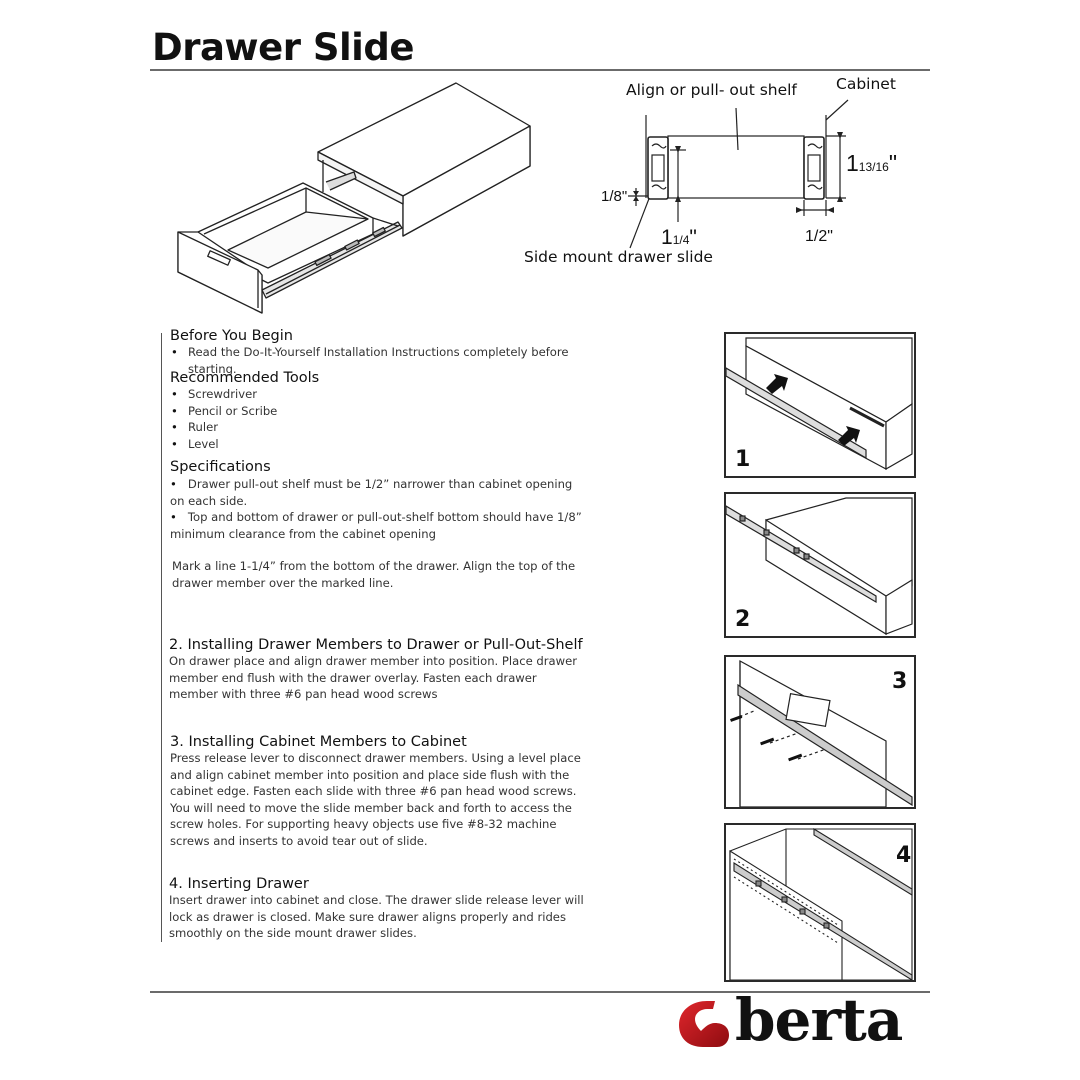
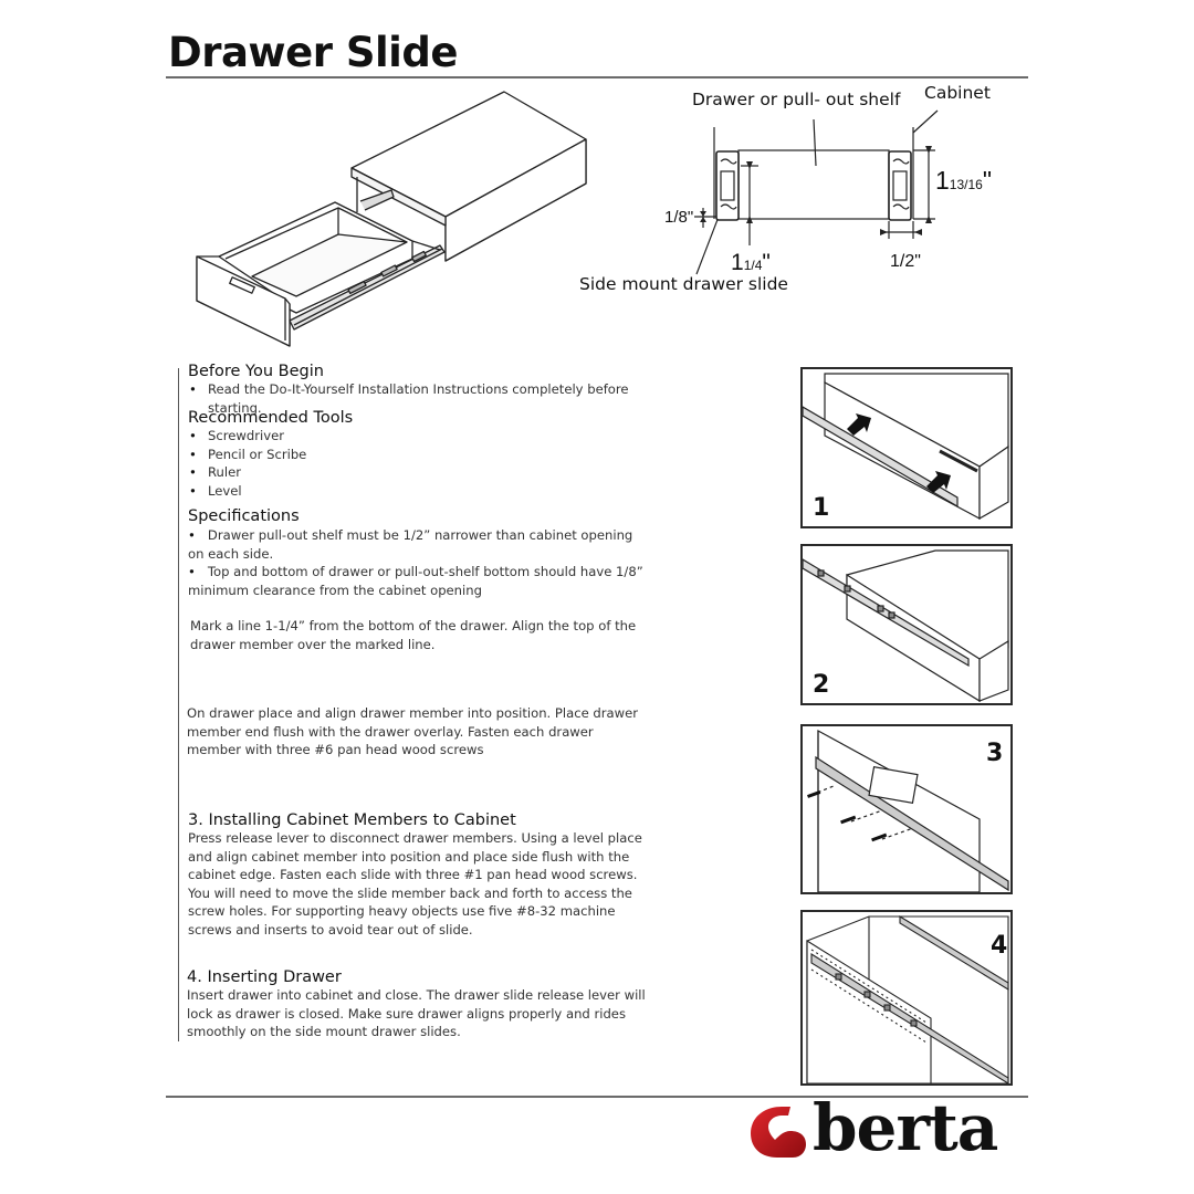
  Drawer Slide
- Align or pull- out shelf
+ Drawer or pull- out shelf
  Cabinet
  Side mount drawer slide
  113/16"
  1/8"
  11/4"
  1/2"
  Before You Begin
  Read the Do-It-Yourself Installation Instructions completely before starting.
  Recommended Tools
  Screwdriver
  Pencil or Scribe
  Ruler
  Level
  Specifications
  • Drawer pull-out shelf must be 1/2” narrower than cabinet opening on each side.
  • Top and bottom of drawer or pull-out-shelf bottom should have 1/8” minimum clearance from the cabinet opening
  Mark a line 1-1/4” from the bottom of the drawer. Align the top of the drawer member over the marked line.
- 2. Installing Drawer Members to Drawer or Pull-Out-Shelf
  On drawer place and align drawer member into position. Place drawer member end flush with the drawer overlay. Fasten each drawer member with three #6 pan head wood screws
  3. Installing Cabinet Members to Cabinet
- Press release lever to disconnect drawer members. Using a level place and align cabinet member into position and place side flush with the cabinet edge. Fasten each slide with three #6 pan head wood screws. You will need to move the slide member back and forth to access the screw holes. For supporting heavy objects use five #8-32 machine screws and inserts to avoid tear out of slide.
+ Press release lever to disconnect drawer members. Using a level place and align cabinet member into position and place side flush with the cabinet edge. Fasten each slide with three #1 pan head wood screws. You will need to move the slide member back and forth to access the screw holes. For supporting heavy objects use five #8-32 machine screws and inserts to avoid tear out of slide.
  4. Inserting Drawer
  Insert drawer into cabinet and close. The drawer slide release lever will lock as drawer is closed. Make sure drawer aligns properly and rides smoothly on the side mount drawer slides.
  1
  2
  3
  4
  berta
